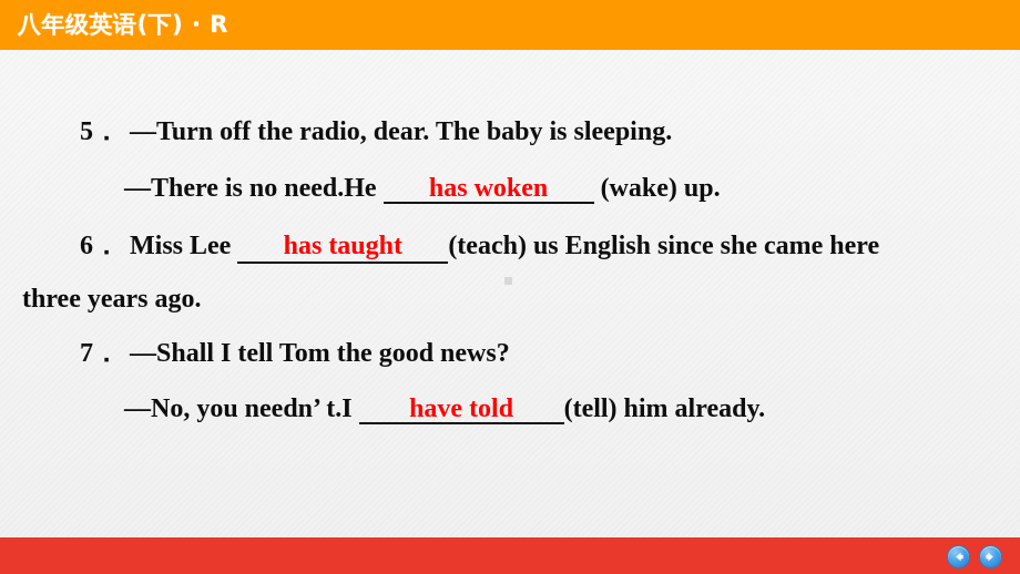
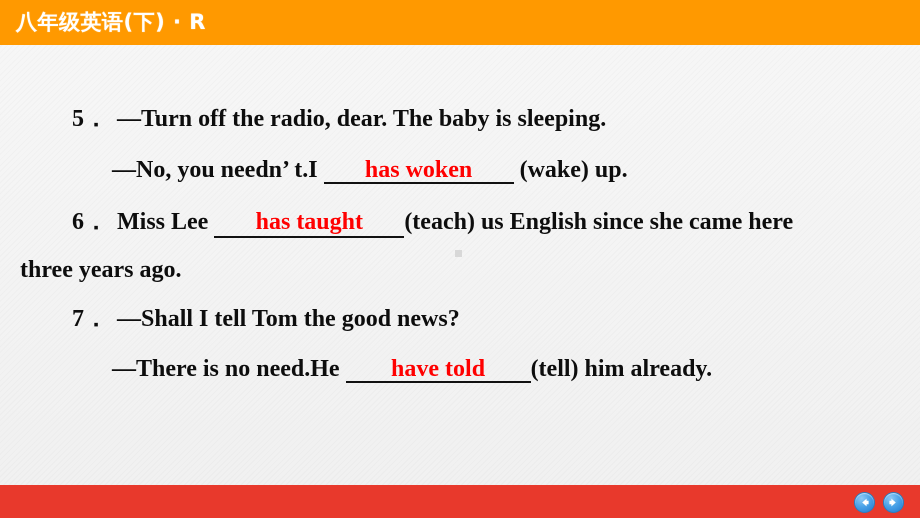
  八年级英语(下) · R
  5． —Turn off the radio, dear. The baby is sleeping.
- —There is no need.He has woken (wake) up.
+ —No, you needn’ t.I has woken (wake) up.
  6． Miss Lee has taught (teach) us English since she came here
  three years ago.
  7． —Shall I tell Tom the good news?
- —No, you needn’ t.I have told (tell) him already.
+ —There is no need.He have told (tell) him already.
